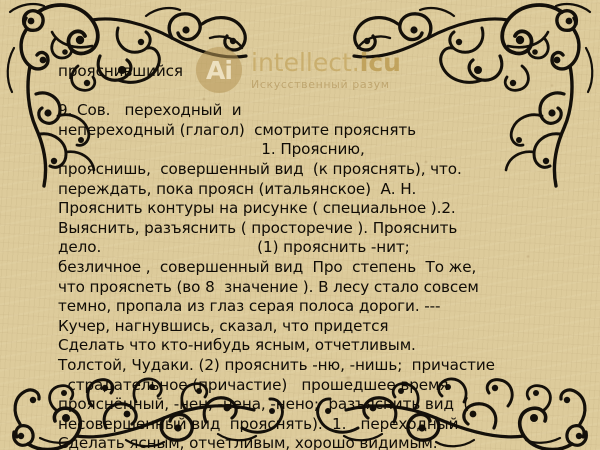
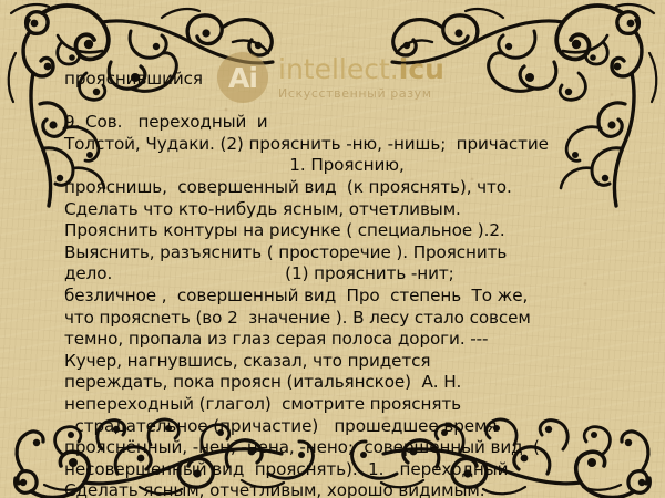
  Ai
  intellect.icu
  Искусственный разум
  прояснившийся
  9. Сов. переходный и
- непереходный (глагол) смотрите прояснять
+ Толстой, Чудаки. (2) прояснить -ню, -нишь; причастие
  1. Прояснию,
  прояснишь, совершенный вид (к прояснять), что.
- переждать, пока проясн (итальянское) А. Н.
+ Сделать что кто-нибудь ясным, отчетливым.
  Прояснить контуры на рисунке ( специальное ).2.
  Выяснить, разъяснить ( просторечие ). Прояснить
  дело. (1) прояснить -нит;
  безличное , совершенный вид Про степень То же,
- что проясneть (во 8 значение ). В лесу стало совсем
+ что проясneть (во 2 значение ). В лесу стало совсем
  темно, пропала из глаз серая полоса дороги. ---
  Кучер, нагнувшись, сказал, что придется
- Сделать что кто-нибудь ясным, отчетливым.
+ переждать, пока проясн (итальянское) А. Н.
- Толстой, Чудаки. (2) прояснить -ню, -нишь; причастие
+ непереходный (глагол) смотрите прояснять
  страдательное (причастие) прошедшее время
- прояснённый, -нен, -нена, -нено; разъяснить вид (
+ прояснённый, -нен, -нена, -нено; совершенный вид (
  несовершенный вид прояснять). 1. переходный
  Сделать ясным, отчетливым, хорошо видимым.
